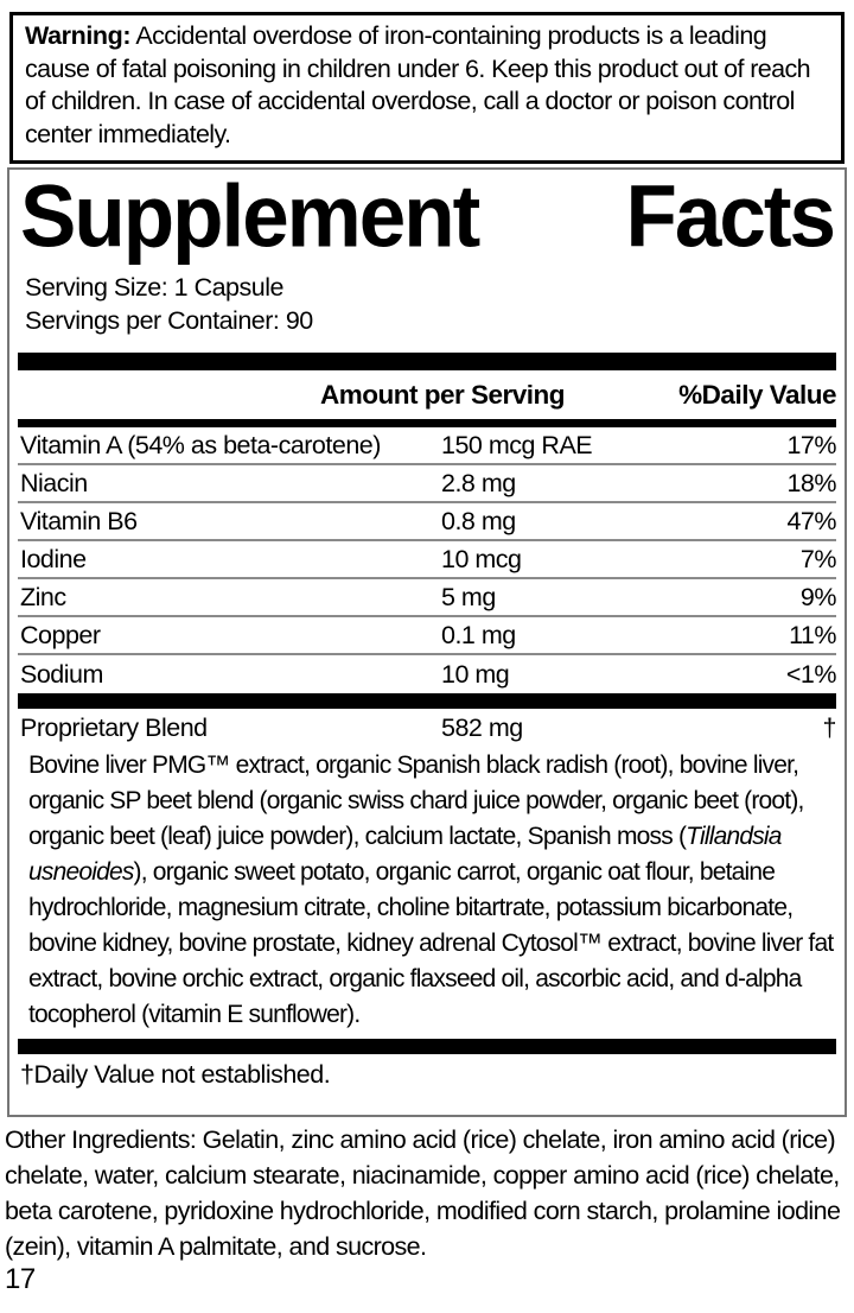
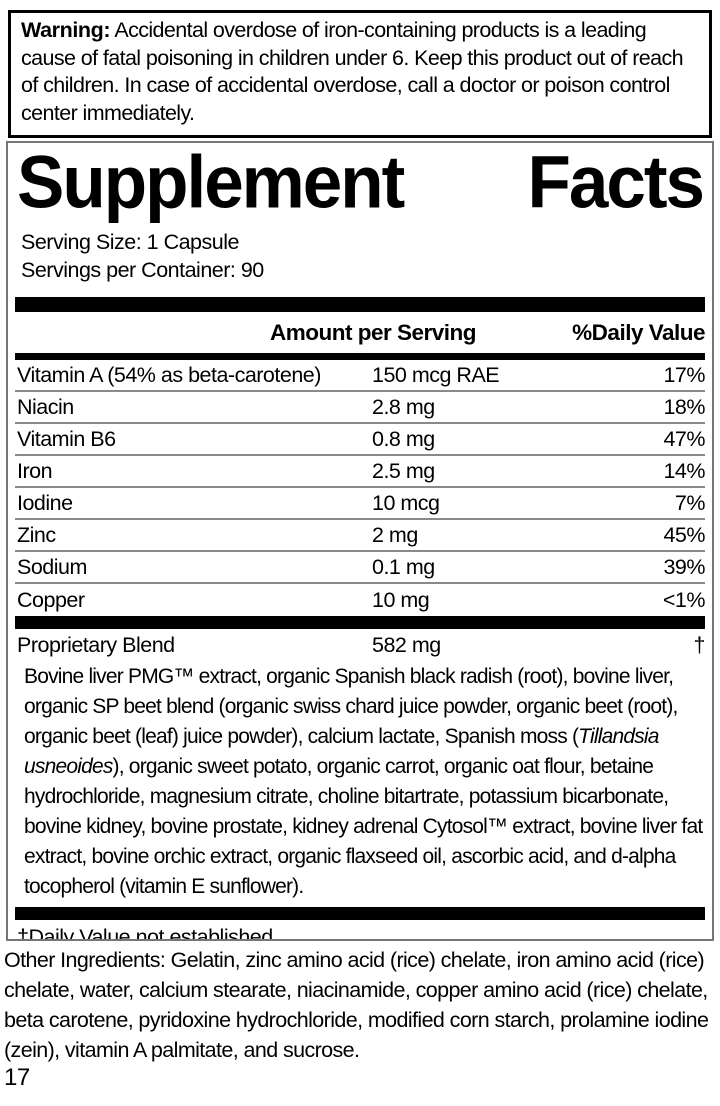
  Warning: Accidental overdose of iron-containing products is a leading cause of fatal poisoning in children under 6. Keep this product out of reach of children. In case of accidental overdose, call a doctor or poison control center immediately.
  Supplement
  Facts
  Serving Size: 1 Capsule
  Servings per Container: 90
  Amount per Serving
  %Daily Value
  Vitamin A (54% as beta-carotene)
  150 mcg RAE
  17%
  Niacin
  2.8 mg
  18%
  Vitamin B6
  0.8 mg
  47%
+ Iron
+ 2.5 mg
+ 14%
  Iodine
  10 mcg
  7%
  Zinc
- 5 mg
+ 2 mg
- 9%
+ 45%
- Copper
+ Sodium
  0.1 mg
- 11%
+ 39%
- Sodium
+ Copper
  10 mg
  <1%
  Proprietary Blend
  582 mg
  †
  Bovine liver PMG™ extract, organic Spanish black radish (root), bovine liver, organic SP beet blend (organic swiss chard juice powder, organic beet (root), organic beet (leaf) juice powder), calcium lactate, Spanish moss (Tillandsia usneoides), organic sweet potato, organic carrot, organic oat flour, betaine hydrochloride, magnesium citrate, choline bitartrate, potassium bicarbonate, bovine kidney, bovine prostate, kidney adrenal Cytosol™ extract, bovine liver fat extract, bovine orchic extract, organic flaxseed oil, ascorbic acid, and d-alpha tocopherol (vitamin E sunflower).
  †Daily Value not established.
  Other Ingredients: Gelatin, zinc amino acid (rice) chelate, iron amino acid (rice) chelate, water, calcium stearate, niacinamide, copper amino acid (rice) chelate, beta carotene, pyridoxine hydrochloride, modified corn starch, prolamine iodine (zein), vitamin A palmitate, and sucrose.
  17
